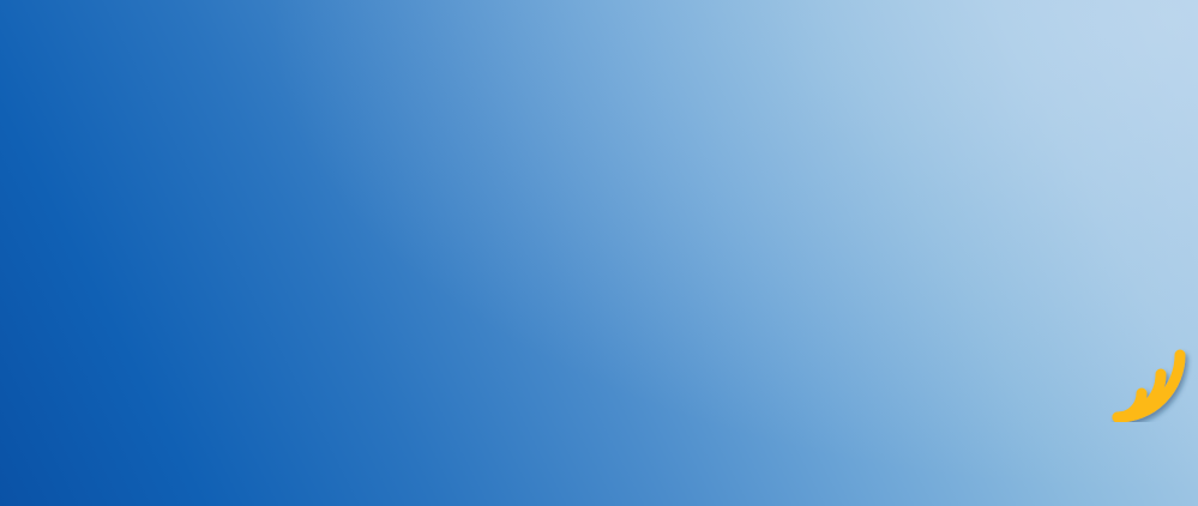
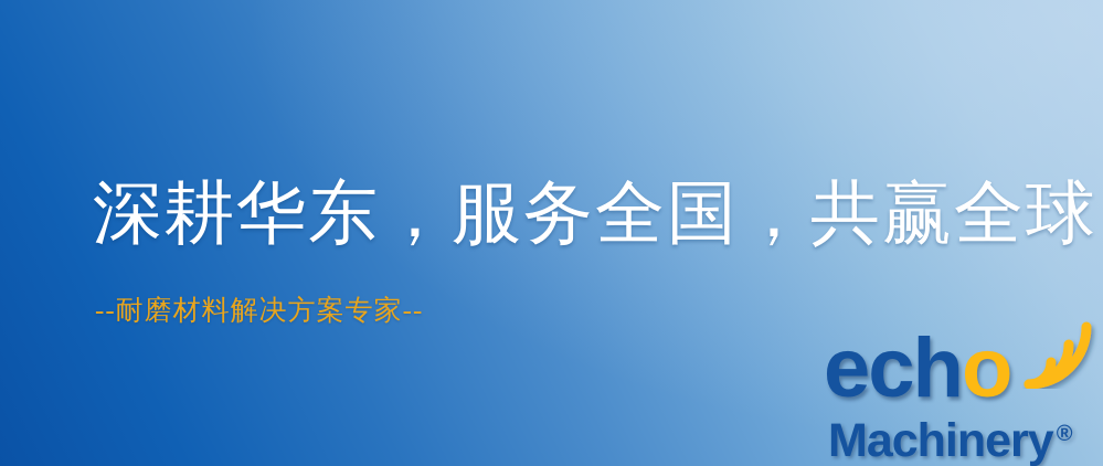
+ 深耕华东，服务全国，共赢全球
+ --耐磨材料解决方案专家--
+ echo
+ Machinery ®
